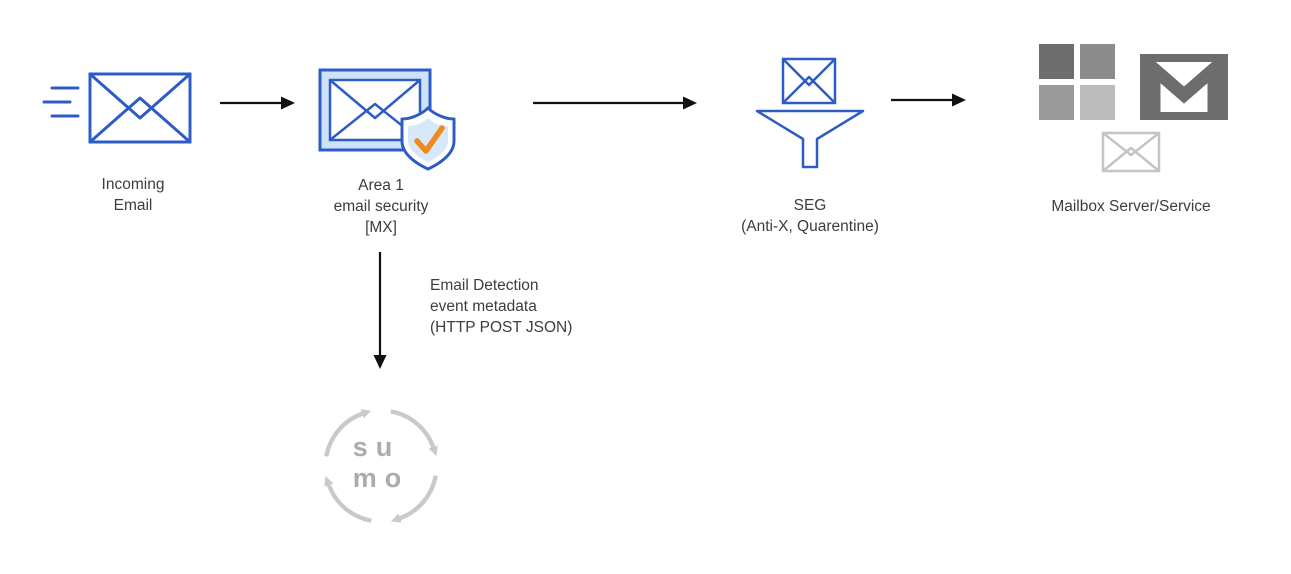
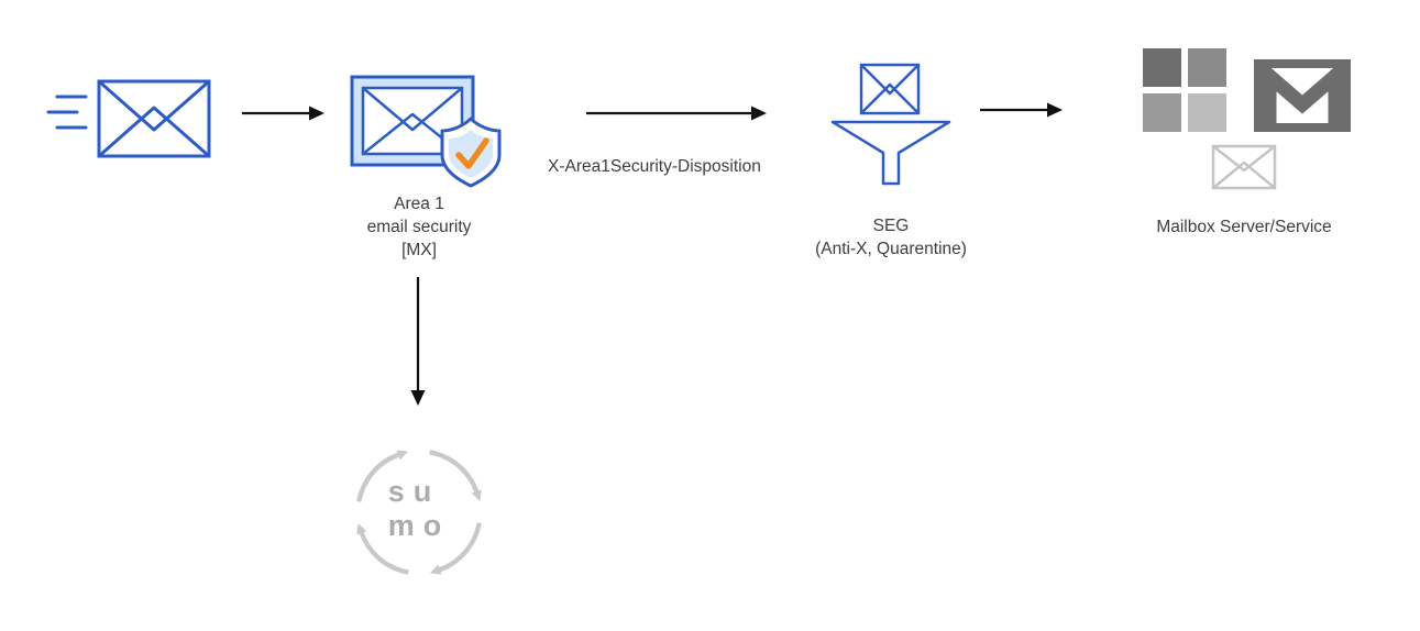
- Incoming
- Email
  Area 1
  email security
  [MX]
+ X-Area1Security-Disposition
  SEG
  (Anti-X, Quarentine)
  Mailbox Server/Service
- Email Detection
- event metadata
- (HTTP POST JSON)
  su
  mo
